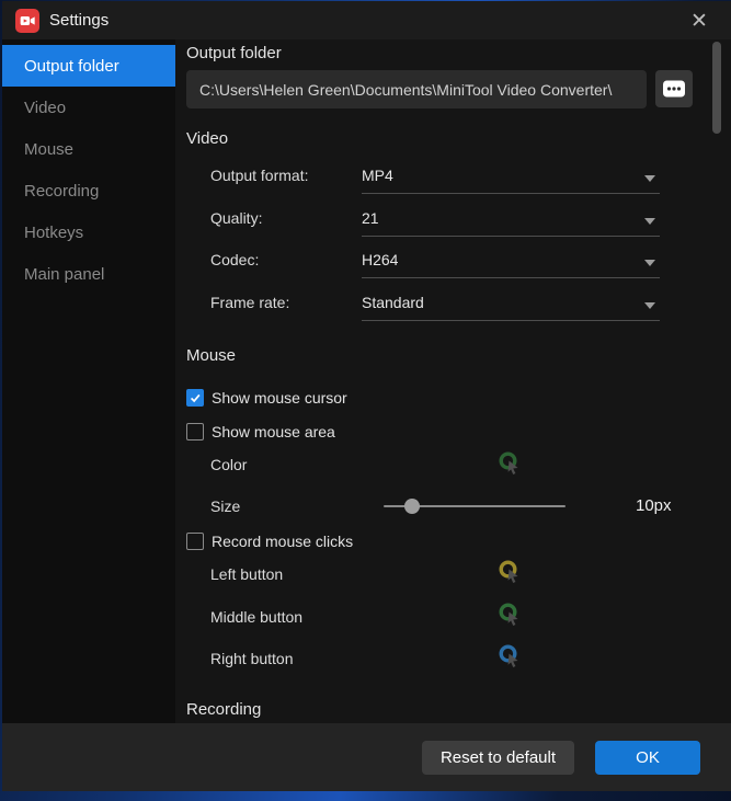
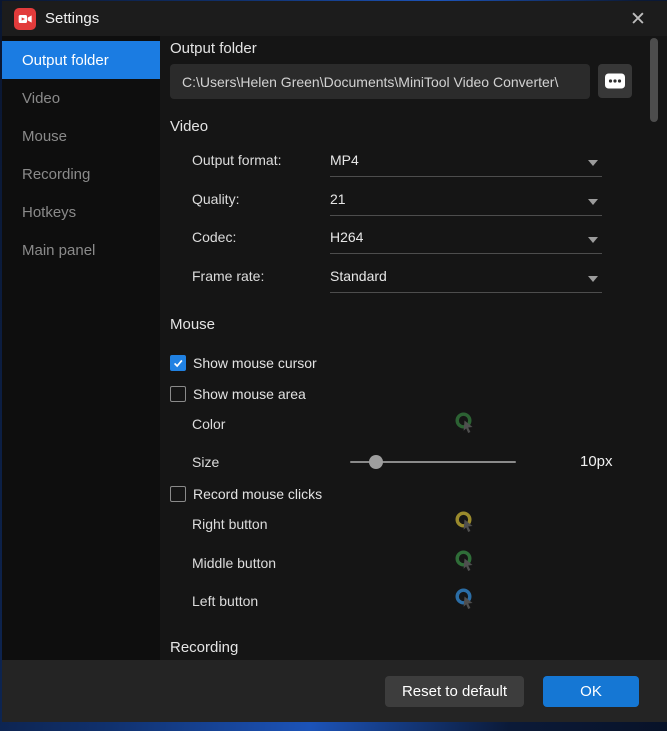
  Settings
  ✕
  Output folder
  Video
  Mouse
  Recording
  Hotkeys
  Main panel
  Output folder
  C:\Users\Helen Green\Documents\MiniTool Video Converter\
  Video
  Output format:
  MP4
  Quality:
  21
  Codec:
  H264
  Frame rate:
  Standard
  Mouse
  Show mouse cursor
  Show mouse area
  Color
  Size
  10px
  Record mouse clicks
- Left button
+ Right button
  Middle button
- Right button
+ Left button
  Recording
  Reset to default
  OK
